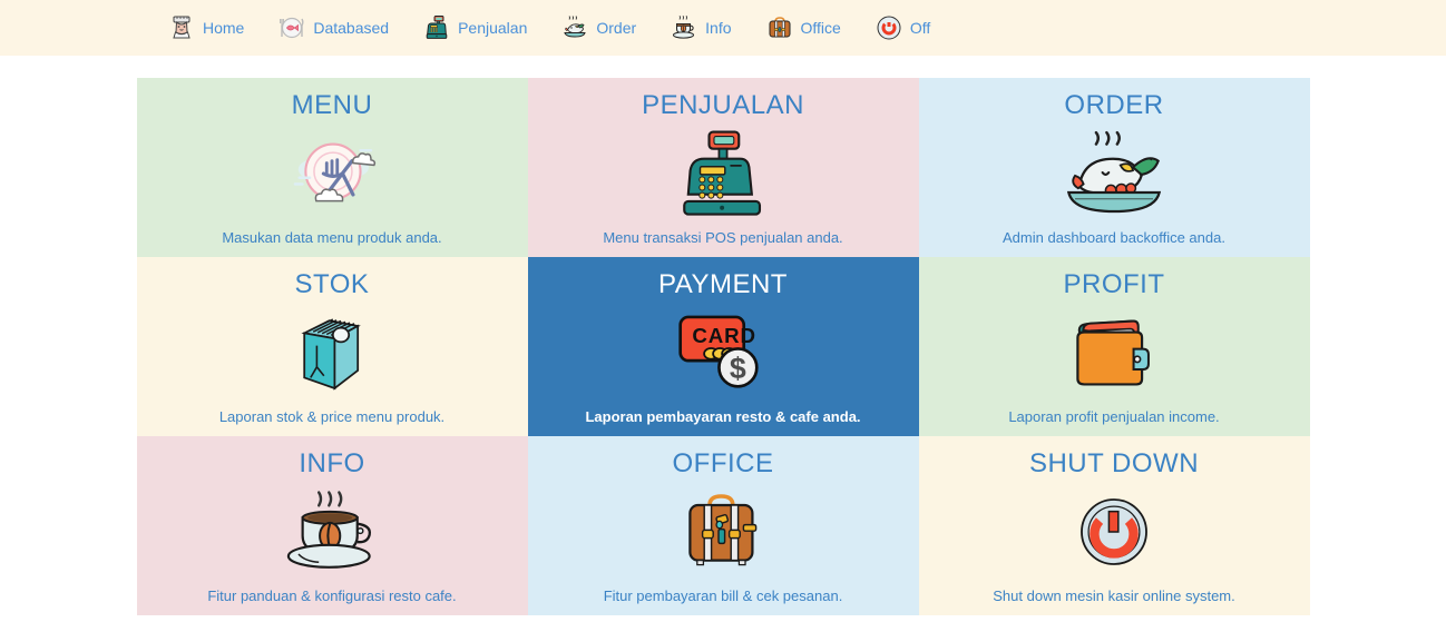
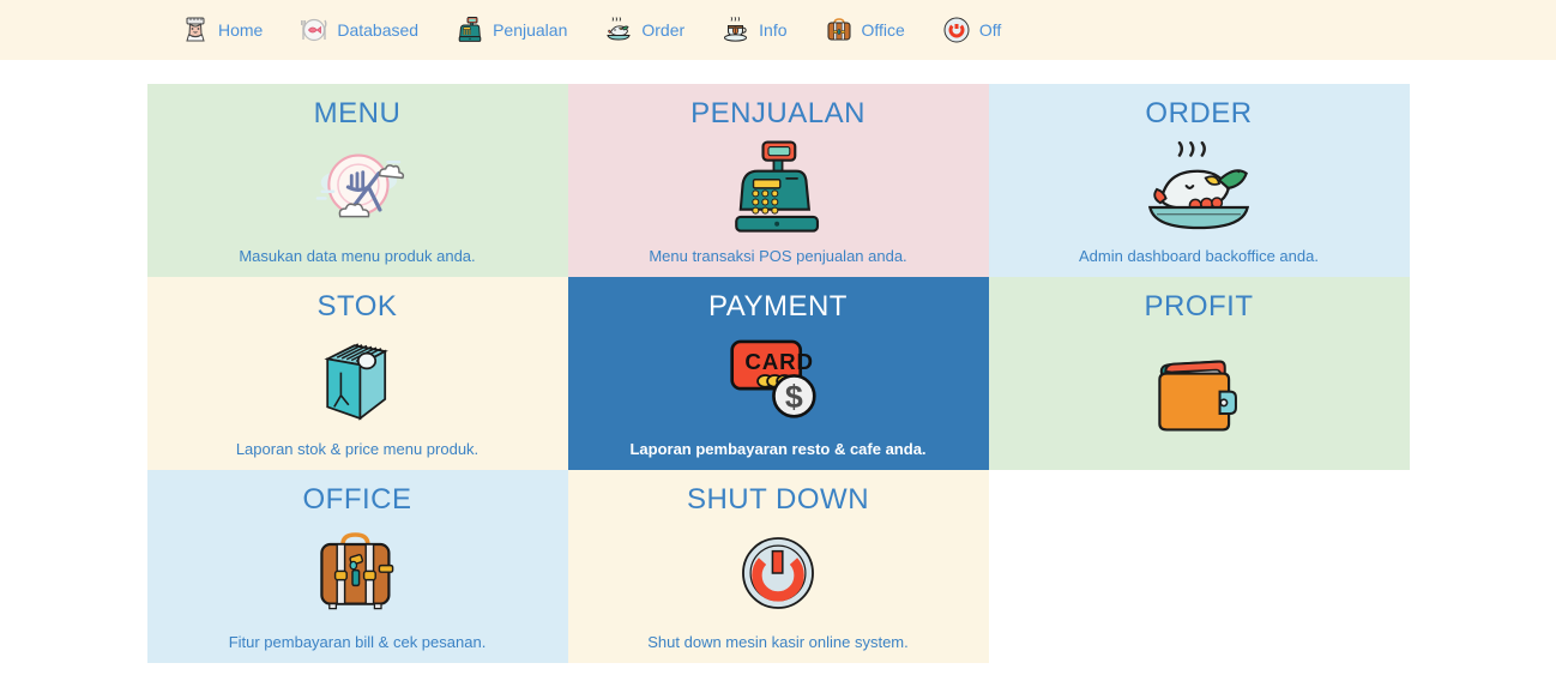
  Home
  Databased
  Penjualan
  Order
  Info
  Office
  Off
  MENU
  Masukan data menu produk anda.
  PENJUALAN
  Menu transaksi POS penjualan anda.
  ORDER
  Admin dashboard backoffice anda.
  STOK
  Laporan stok & price menu produk.
  PAYMENT
  CARD
  $
  Laporan pembayaran resto & cafe anda.
  PROFIT
- Laporan profit penjualan income.
- INFO
- Fitur panduan & konfigurasi resto cafe.
  OFFICE
  Fitur pembayaran bill & cek pesanan.
  SHUT DOWN
  Shut down mesin kasir online system.
